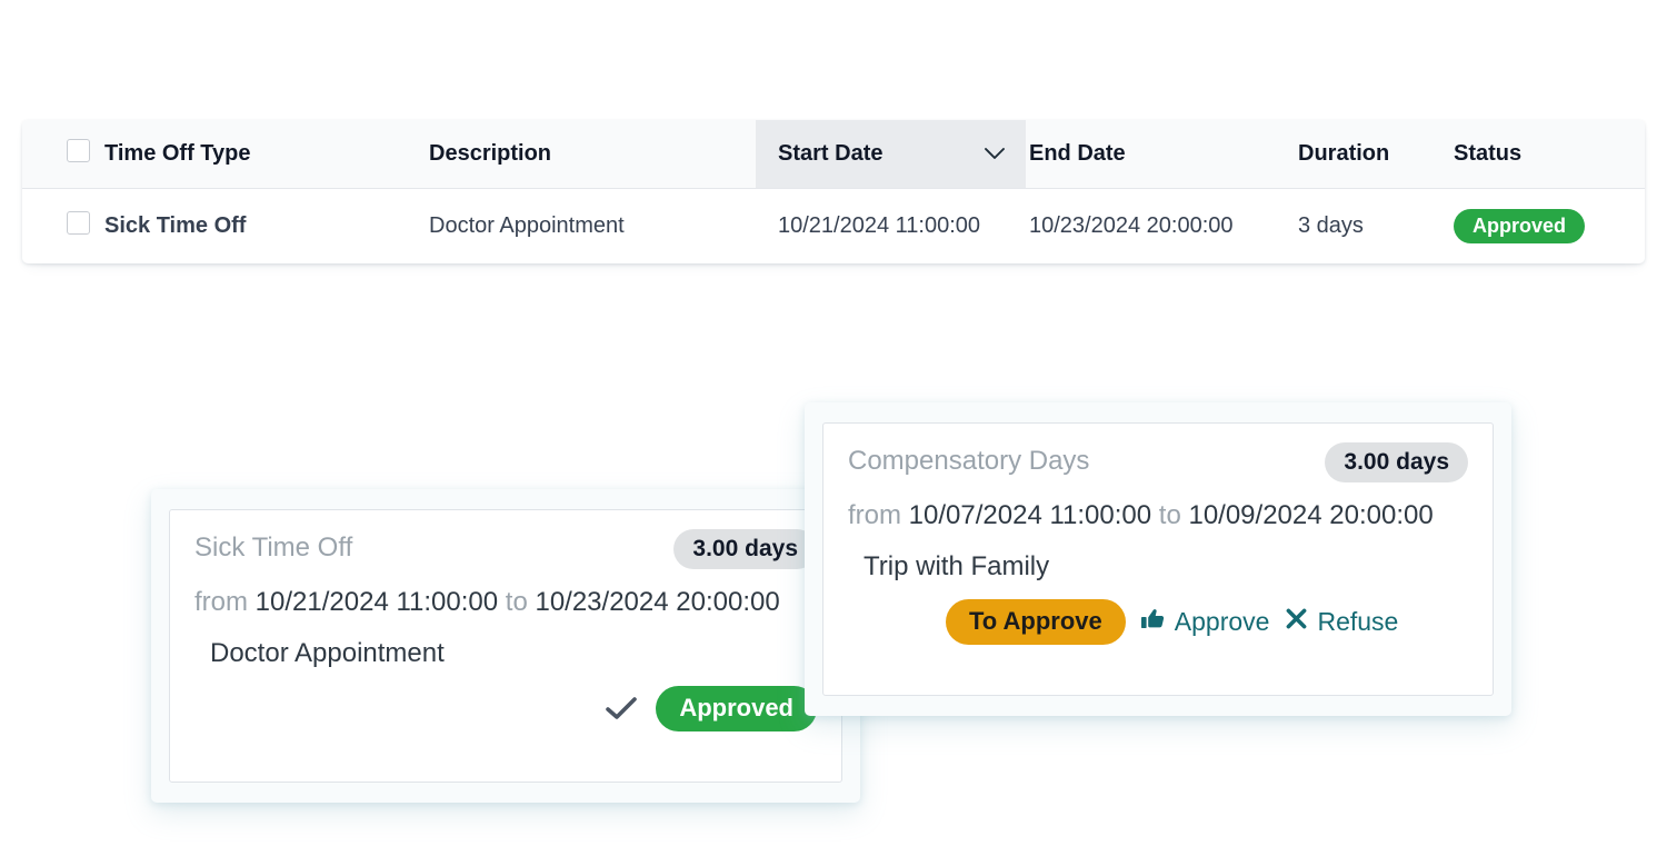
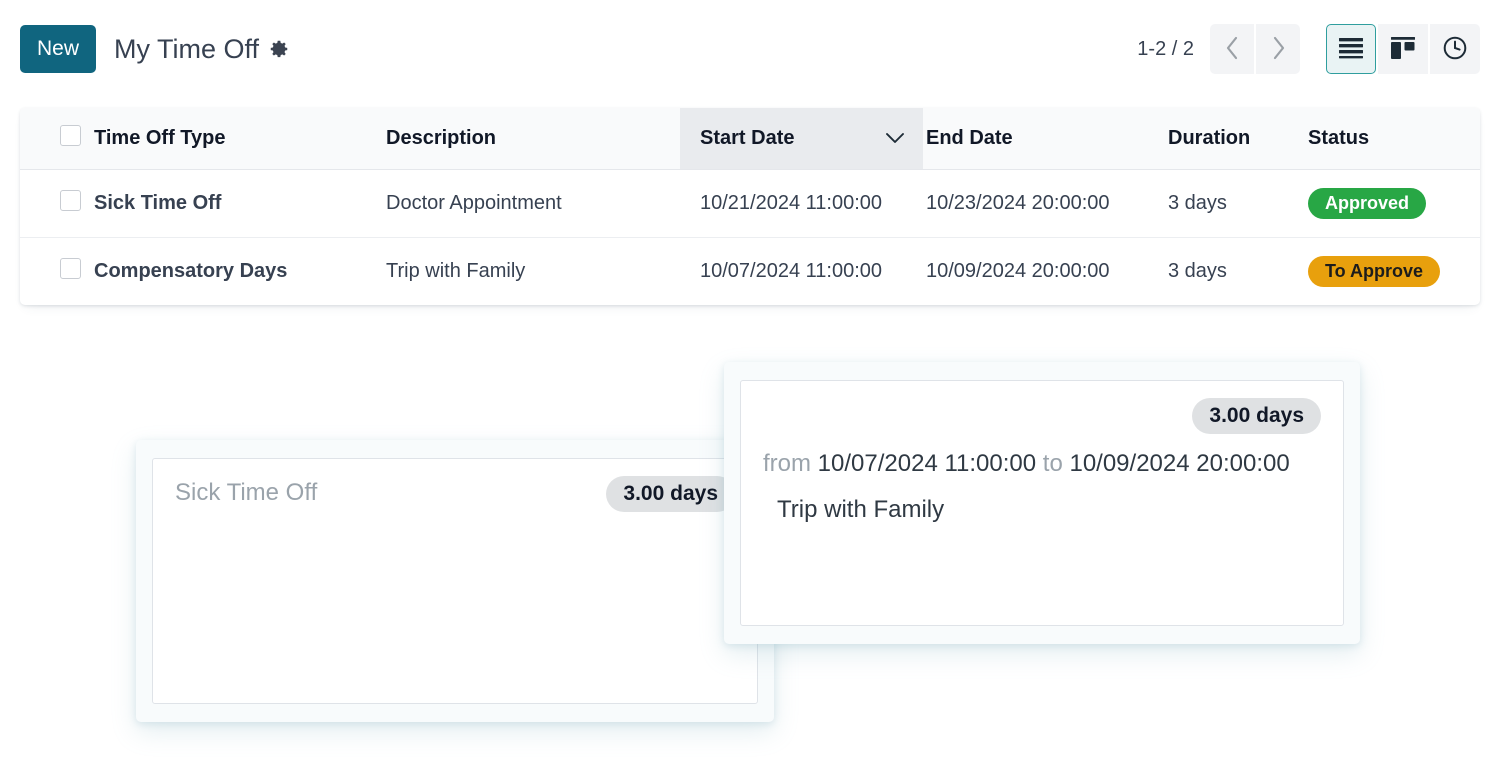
+ New
+ My Time Off
+ 1-2 / 2
  	Time Off Type	Description	Start Date	End Date	Duration	Status
  	Sick Time Off	Doctor Appointment	10/21/2024 11:00:00	10/23/2024 20:00:00	3 days	Approved
+ 	Compensatory Days	Trip with Family	10/07/2024 11:00:00	10/09/2024 20:00:00	3 days	To Approve
  Sick Time Off
  3.00 days
- from 10/21/2024 11:00:00 to 10/23/2024 20:00:00
- Doctor Appointment
- Approved
- Compensatory Days
  3.00 days
  from 10/07/2024 11:00:00 to 10/09/2024 20:00:00
  Trip with Family
- To Approve
- Approve
- Refuse
